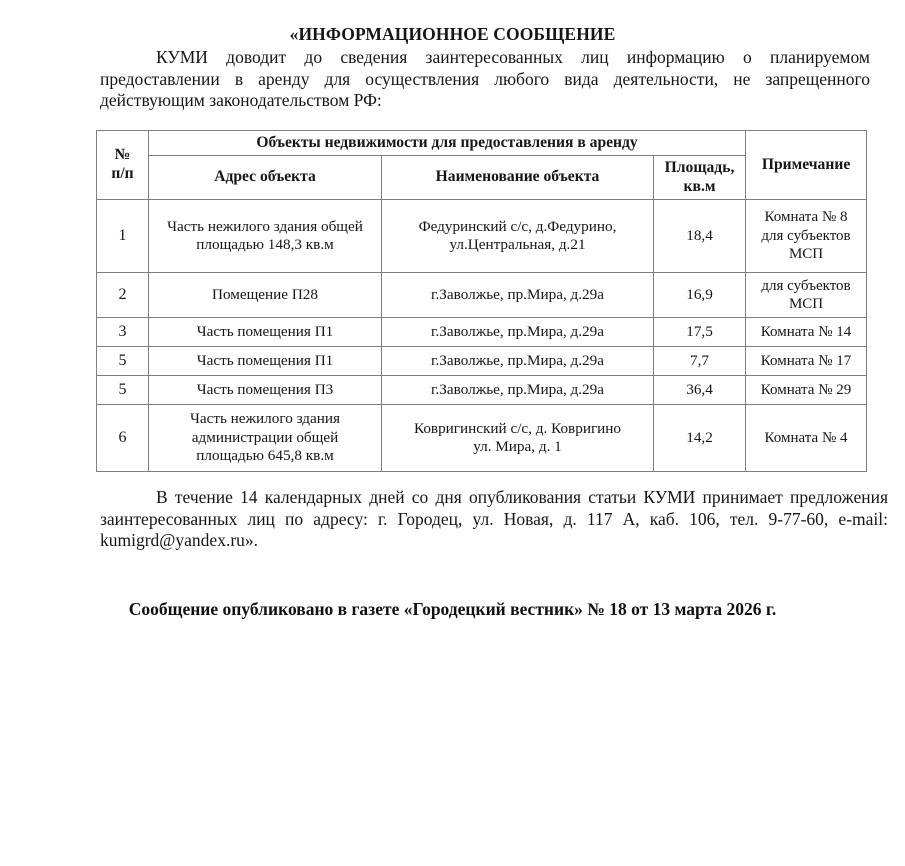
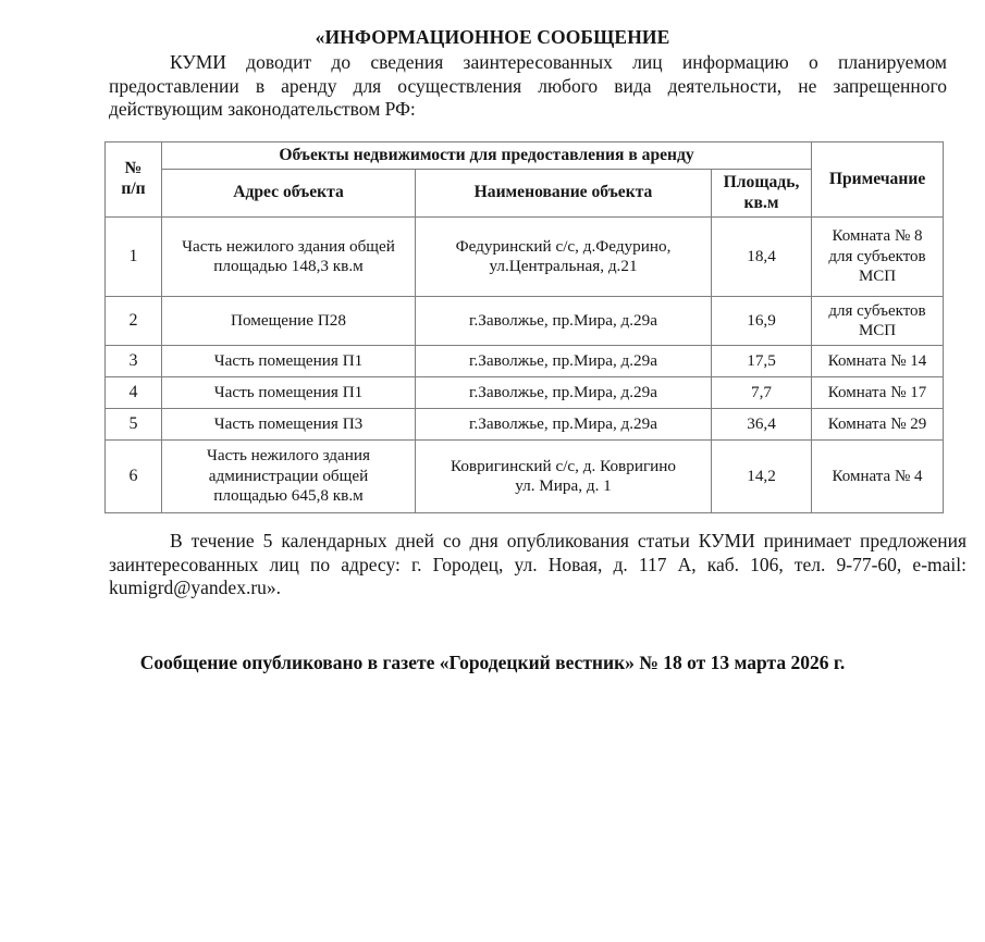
  «ИНФОРМАЦИОННОЕ СООБЩЕНИЕ
  КУМИ доводит до сведения заинтересованных лиц информацию о планируемом предоставлении в аренду для осуществления любого вида деятельности, не запрещенного действующим законодательством РФ:
  № п/п	Объекты недвижимости для предоставления в аренду	Примечание
  Адрес объекта	Наименование объекта	Площадь, кв.м
  1	Часть нежилого здания общей площадью 148,3 кв.м	Федуринский с/с, д.Федурино, ул.Центральная, д.21	18,4	Комната № 8 для субъектов МСП
  2	Помещение П28	г.Заволжье, пр.Мира, д.29а	16,9	для субъектов МСП
  3	Часть помещения П1	г.Заволжье, пр.Мира, д.29а	17,5	Комната № 14
- 5	Часть помещения П1	г.Заволжье, пр.Мира, д.29а	7,7	Комната № 17
+ 4	Часть помещения П1	г.Заволжье, пр.Мира, д.29а	7,7	Комната № 17
  5	Часть помещения П3	г.Заволжье, пр.Мира, д.29а	36,4	Комната № 29
  6	Часть нежилого здания администрации общей площадью 645,8 кв.м	Ковригинский с/с, д. Ковригино ул. Мира, д. 1	14,2	Комната № 4
- В течение 14 календарных дней со дня опубликования статьи КУМИ принимает предложения заинтересованных лиц по адресу: г. Городец, ул. Новая, д. 117 А, каб. 106, тел. 9-77-60, e-mail: kumigrd@yandex.ru».
+ В течение 5 календарных дней со дня опубликования статьи КУМИ принимает предложения заинтересованных лиц по адресу: г. Городец, ул. Новая, д. 117 А, каб. 106, тел. 9-77-60, e-mail: kumigrd@yandex.ru».
  Сообщение опубликовано в газете «Городецкий вестник» № 18 от 13 марта 2026 г.
